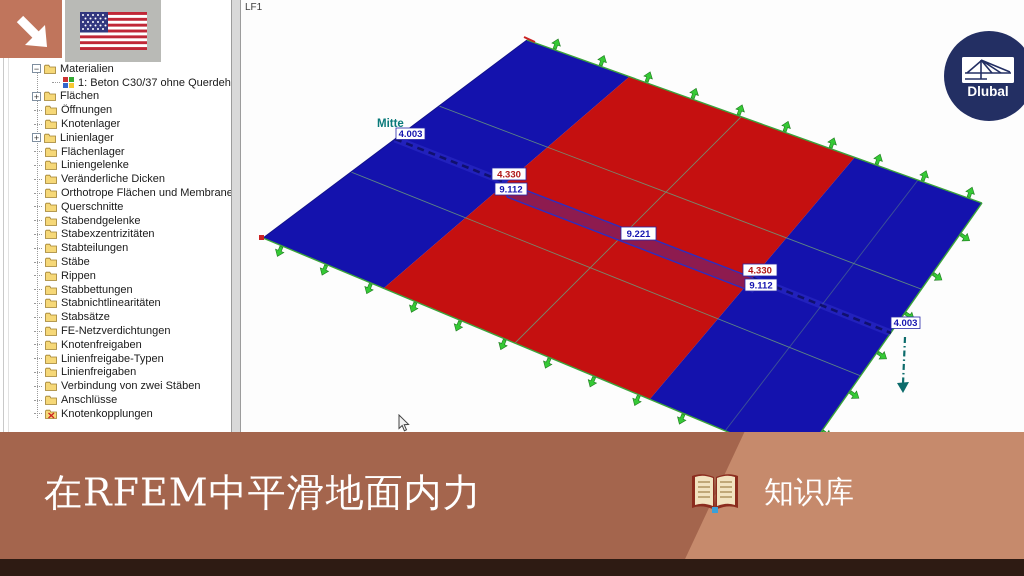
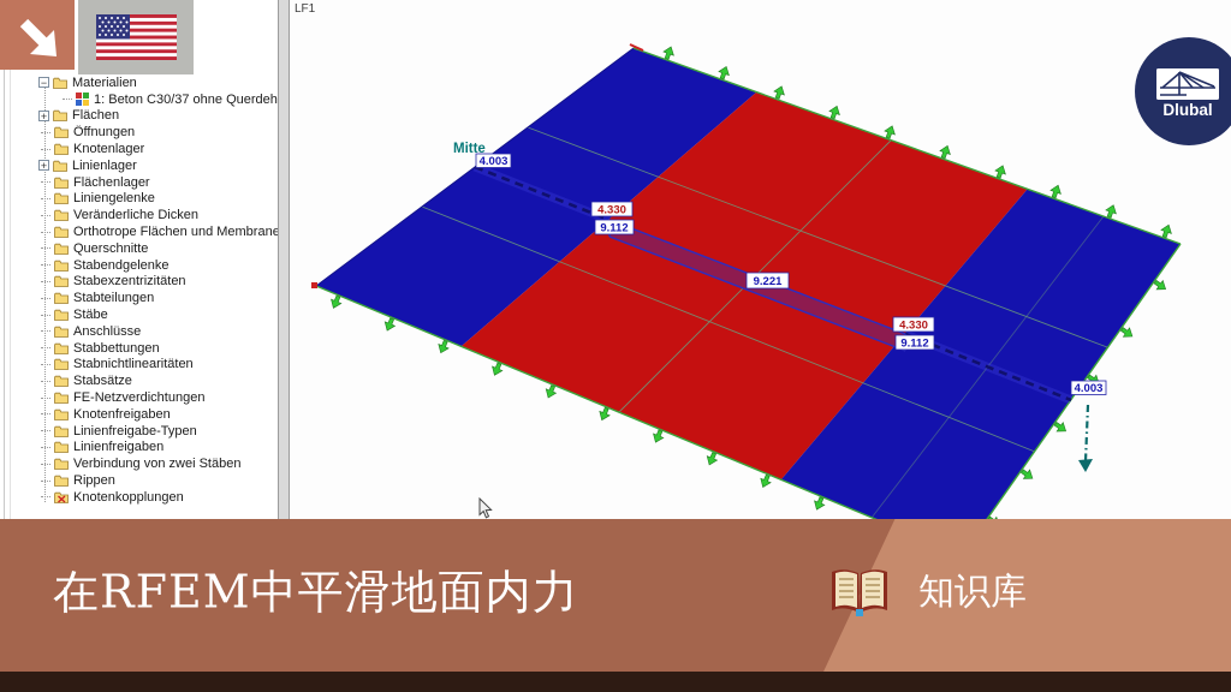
  −
  Materialien
  1: Beton C30/37 ohne Querdeh
  +
  Flächen
  Öffnungen
  Knotenlager
  +
  Linienlager
  Flächenlager
  Liniengelenke
  Veränderliche Dicken
  Orthotrope Flächen und Membrane
  Querschnitte
  Stabendgelenke
  Stabexzentrizitäten
  Stabteilungen
  Stäbe
- Rippen
+ Anschlüsse
  Stabbettungen
  Stabnichtlinearitäten
  Stabsätze
  FE-Netzverdichtungen
  Knotenfreigaben
  Linienfreigabe-Typen
  Linienfreigaben
  Verbindung von zwei Stäben
- Anschlüsse
+ Rippen
  Knotenkopplungen
  LF1
  Mitte
  4.003
  4.330
  9.112
  9.221
  4.330
  9.112
  4.003
  Dlubal
  在RFEM中平滑地面内力
  知识库
